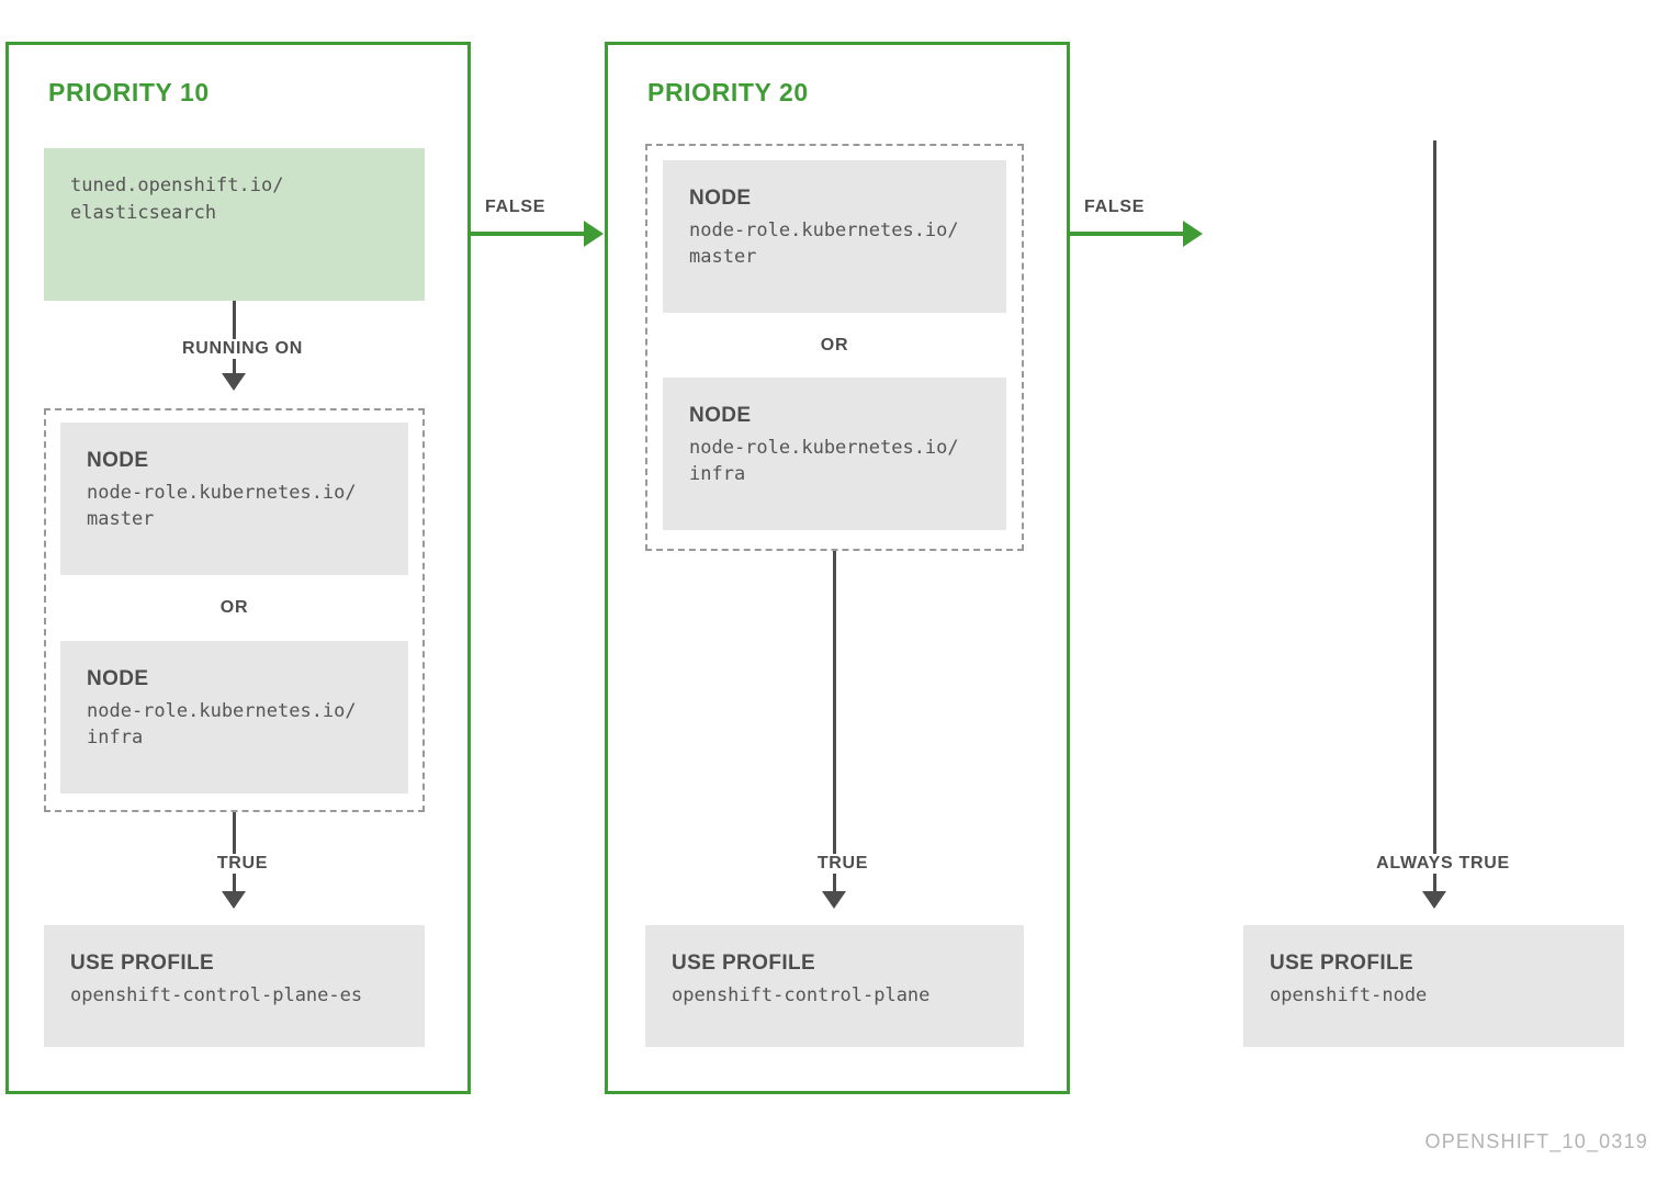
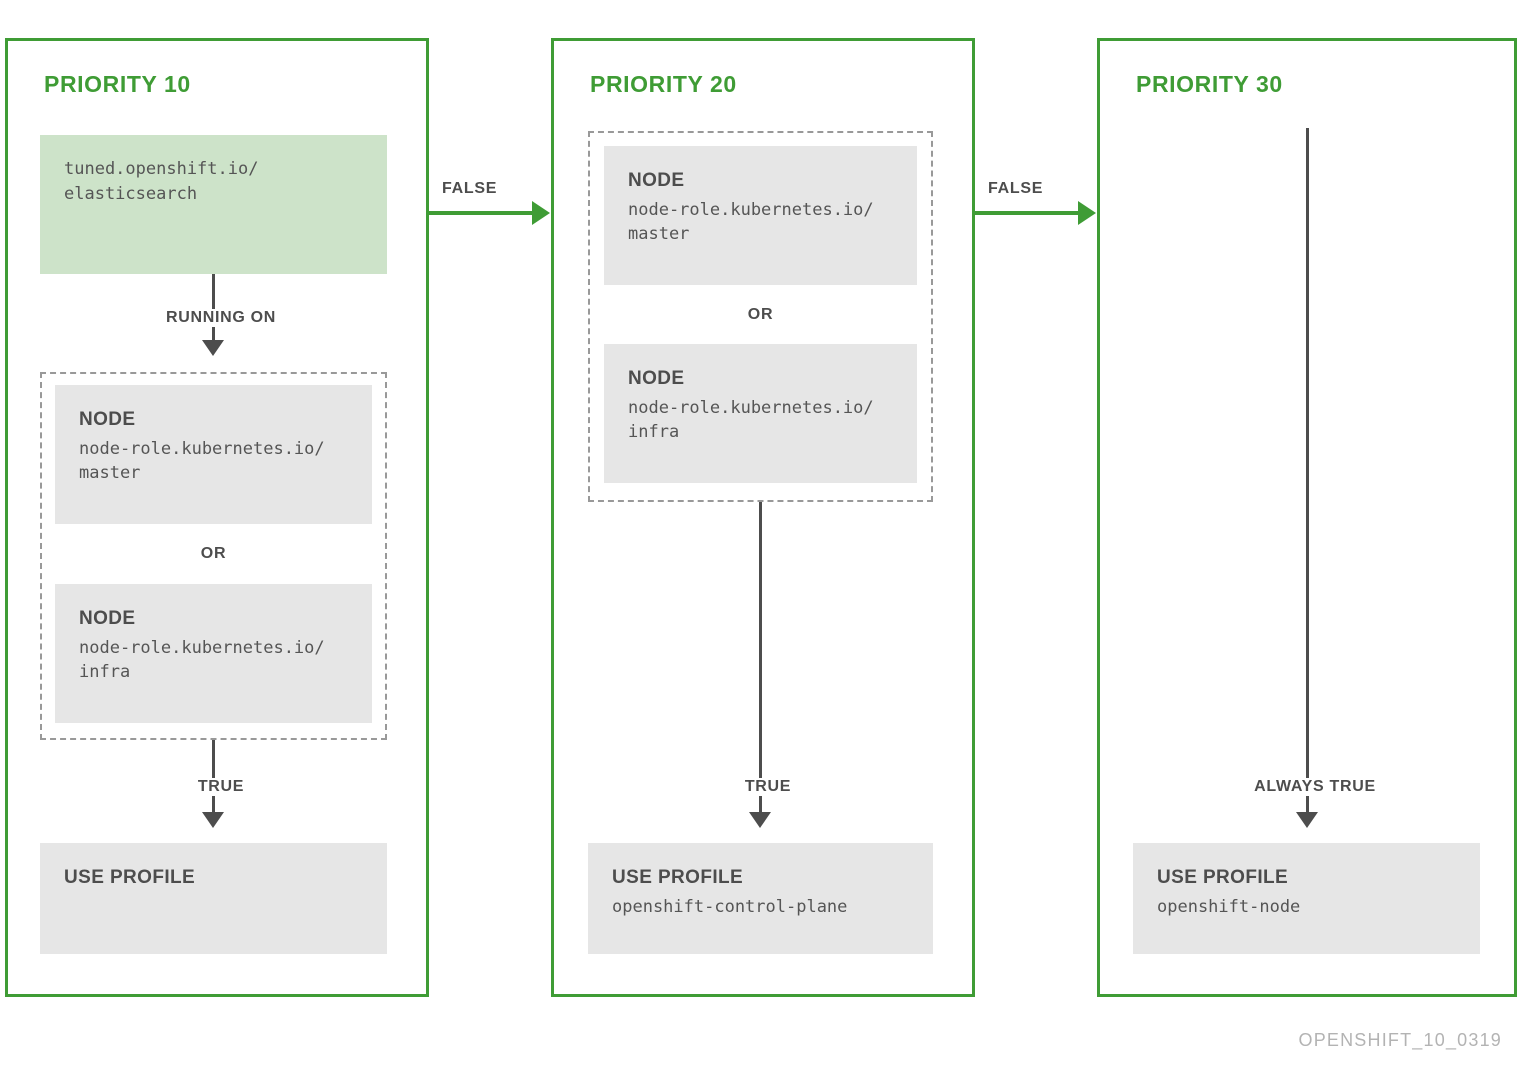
  PRIORITY 10
  tuned.openshift.io/
  elasticsearch
  RUNNING ON
  NODE
  node-role.kubernetes.io/
  master
  OR
  NODE
  node-role.kubernetes.io/
  infra
  TRUE
  USE PROFILE
- openshift-control-plane-es
  FALSE
  PRIORITY 20
  NODE
  node-role.kubernetes.io/
  master
  OR
  NODE
  node-role.kubernetes.io/
  infra
  TRUE
  USE PROFILE
  openshift-control-plane
  FALSE
+ PRIORITY 30
  ALWAYS TRUE
  USE PROFILE
  openshift-node
  OPENSHIFT_10_0319
